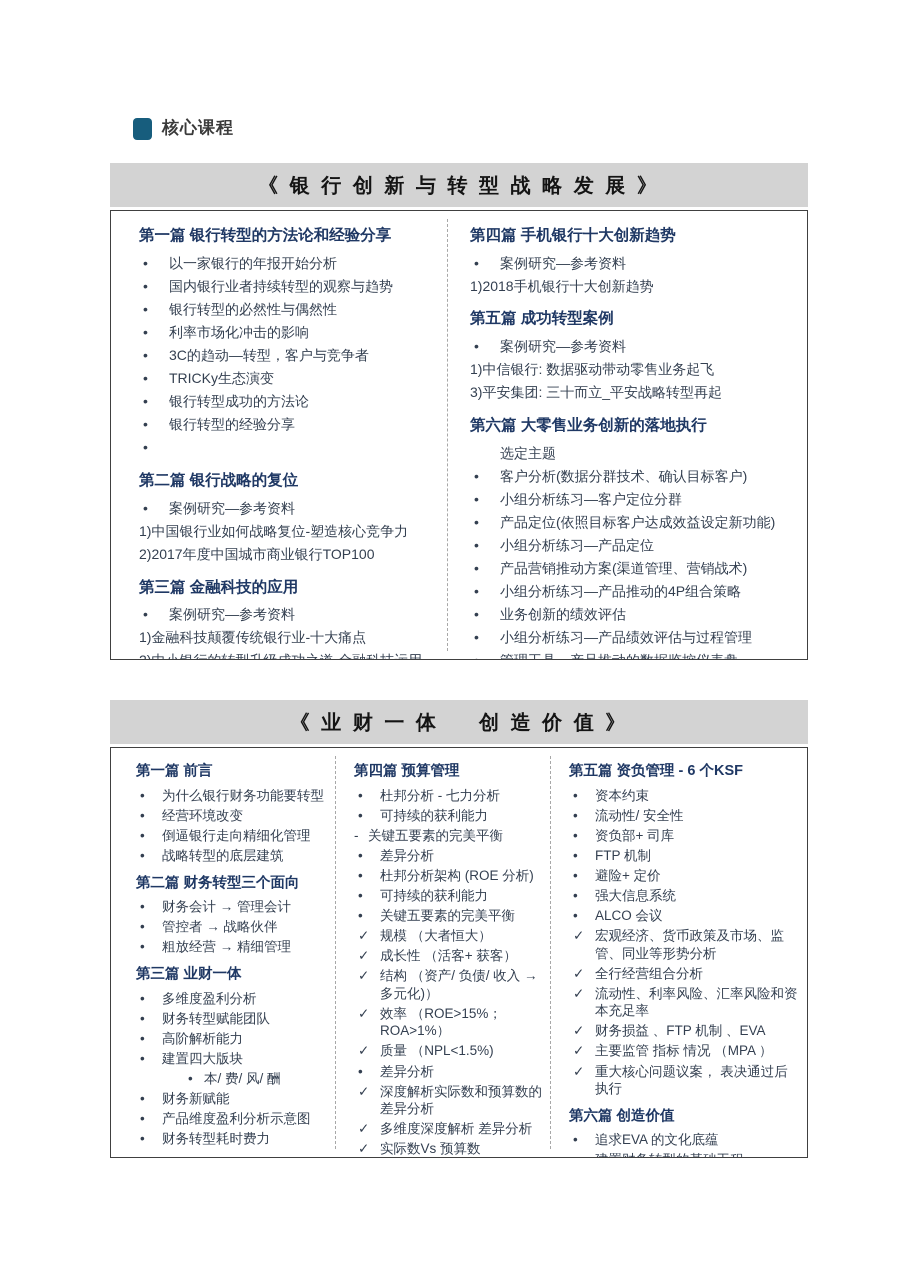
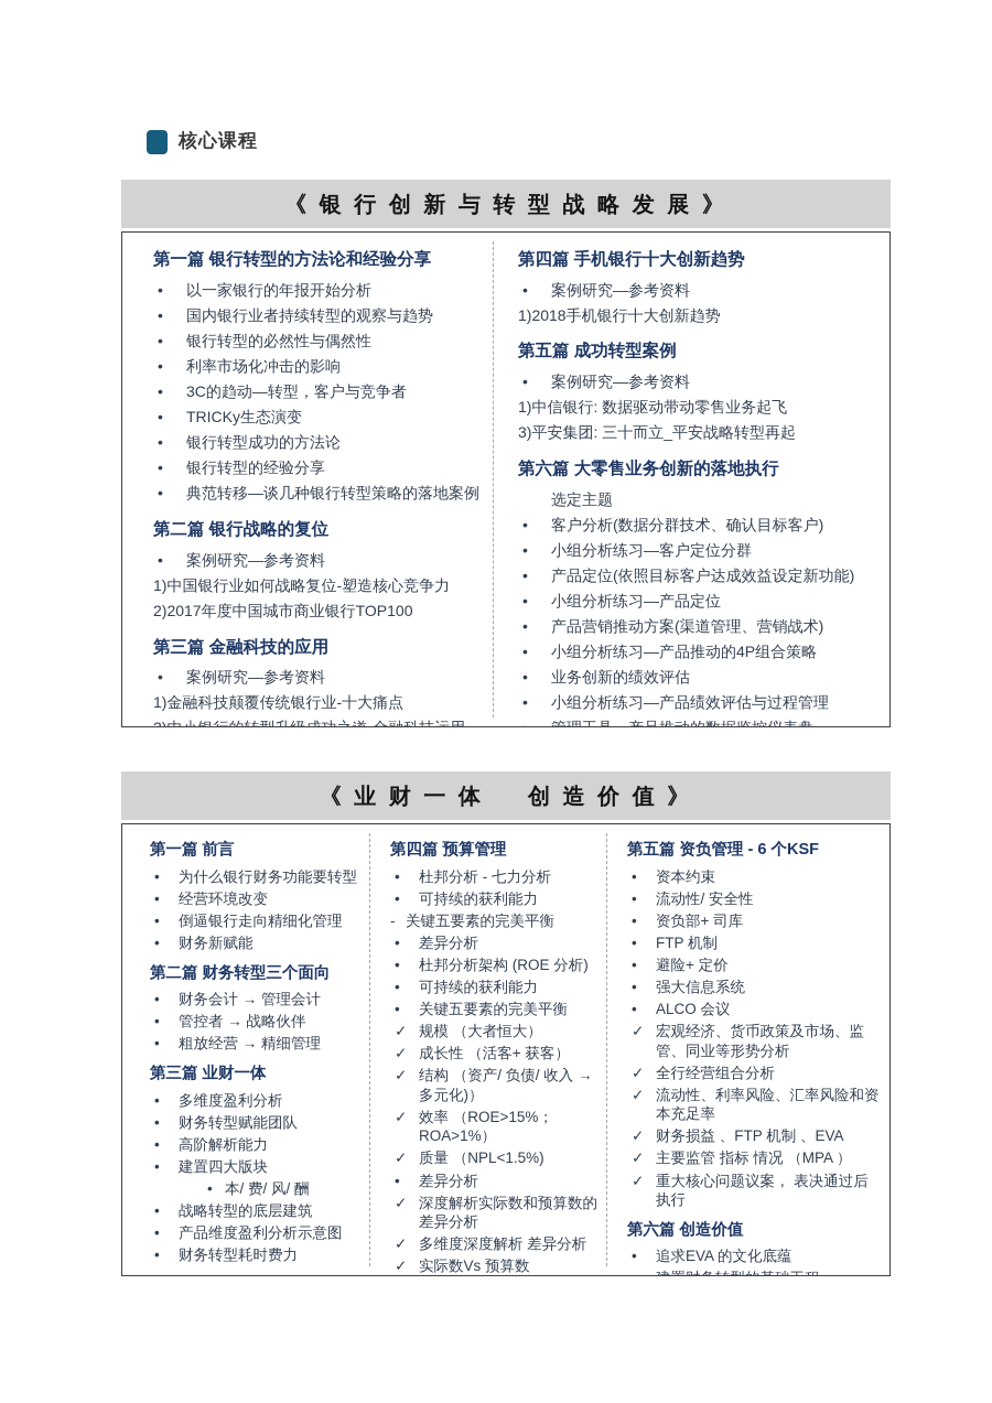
  核心课程
  《 银 行 创 新 与 转 型 战 略 发 展 》
  第一篇 银行转型的方法论和经验分享
  •
  以一家银行的年报开始分析
  •
  国内银行业者持续转型的观察与趋势
  •
  银行转型的必然性与偶然性
  •
  利率市场化冲击的影响
  •
  3C的趋动—转型，客户与竞争者
  •
  TRICKy生态演变
  •
  银行转型成功的方法论
  •
  银行转型的经验分享
  •
+ 典范转移—谈几种银行转型策略的落地案例
  第二篇 银行战略的复位
  •
  案例研究—参考资料
  1)中国银行业如何战略复位-塑造核心竞争力
  2)2017年度中国城市商业银行TOP100
  第三篇 金融科技的应用
  •
  案例研究—参考资料
  1)金融科技颠覆传统银行业-十大痛点
  第四篇 手机银行十大创新趋势
  •
  案例研究—参考资料
  1)2018手机银行十大创新趋势
  第五篇 成功转型案例
  •
  案例研究—参考资料
  1)中信银行: 数据驱动带动零售业务起飞
  3)平安集团: 三十而立_平安战略转型再起
  第六篇 大零售业务创新的落地执行
  选定主题
  •
  客户分析(数据分群技术、确认目标客户)
  •
  小组分析练习—客户定位分群
  •
  产品定位(依照目标客户达成效益设定新功能)
  •
  小组分析练习—产品定位
  •
  产品营销推动方案(渠道管理、营销战术)
  •
  小组分析练习—产品推动的4P组合策略
  •
  业务创新的绩效评估
  •
  小组分析练习—产品绩效评估与过程管理
  《 业 财 一 体 创 造 价 值 》
  第一篇 前言
  •
  为什么银行财务功能要转型
  •
  经营环境改变
  •
  倒逼银行走向精细化管理
  •
- 战略转型的底层建筑
+ 财务新赋能
  第二篇 财务转型三个面向
  •
  财务会计 → 管理会计
  •
  管控者 → 战略伙伴
  •
  粗放经营 → 精细管理
  第三篇 业财一体
  •
  多维度盈利分析
  •
  财务转型赋能团队
  •
  高阶解析能力
  •
  建置四大版块
  •
  本/ 费/ 风/ 酬
  •
- 财务新赋能
+ 战略转型的底层建筑
  •
  产品维度盈利分析示意图
  •
  财务转型耗时费力
  第四篇 预算管理
  •
  杜邦分析 - 七力分析
  •
  可持续的获利能力
  -
  关键五要素的完美平衡
  •
  差异分析
  •
  杜邦分析架构 (ROE 分析)
  •
  可持续的获利能力
  •
  关键五要素的完美平衡
  ✓
  规模 （大者恒大）
  ✓
  成长性 （活客+ 获客）
  ✓
  结构 （资产/ 负债/ 收入 → 多元化)）
  ✓
  效率 （ROE>15%； ROA>1%）
  ✓
  质量 （NPL<1.5%)
  •
  差异分析
  ✓
  深度解析实际数和预算数的差异分析
  ✓
  多维度深度解析 差异分析
  ✓
  实际数Vs 预算数
  第五篇 资负管理 - 6 个KSF
  •
  资本约束
  •
  流动性/ 安全性
  •
  资负部+ 司库
  •
  FTP 机制
  •
  避险+ 定价
  •
  强大信息系统
  •
  ALCO 会议
  ✓
  宏观经济、货币政策及市场、监管、同业等形势分析
  ✓
  全行经营组合分析
  ✓
  流动性、利率风险、汇率风险和资本充足率
  ✓
  财务损益 、FTP 机制 、EVA
  ✓
  主要监管 指标 情况 （MPA ）
  ✓
  重大核心问题议案， 表决通过后执行
  第六篇 创造价值
  •
  追求EVA 的文化底蕴
